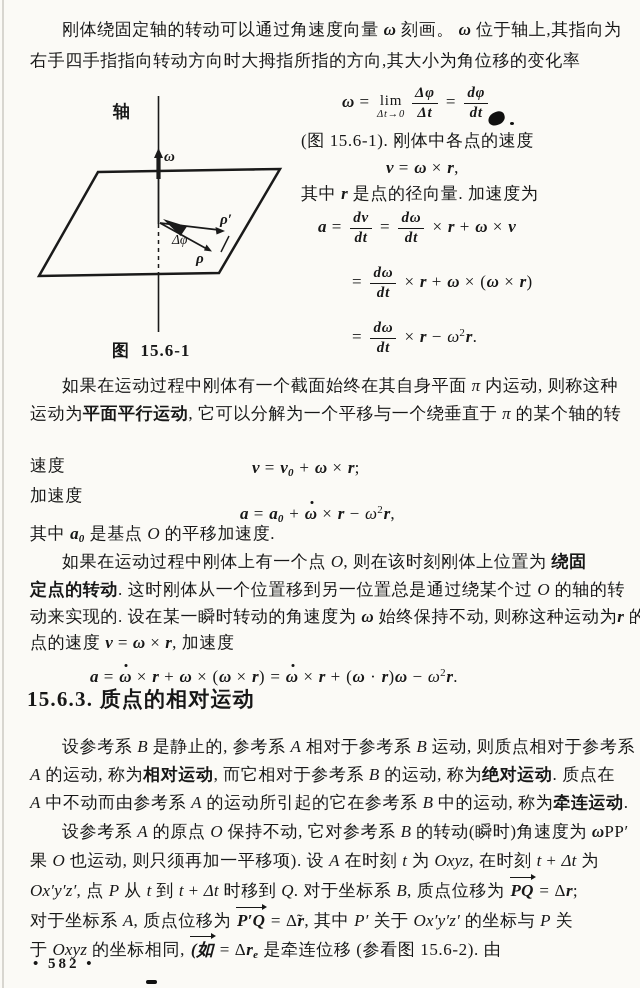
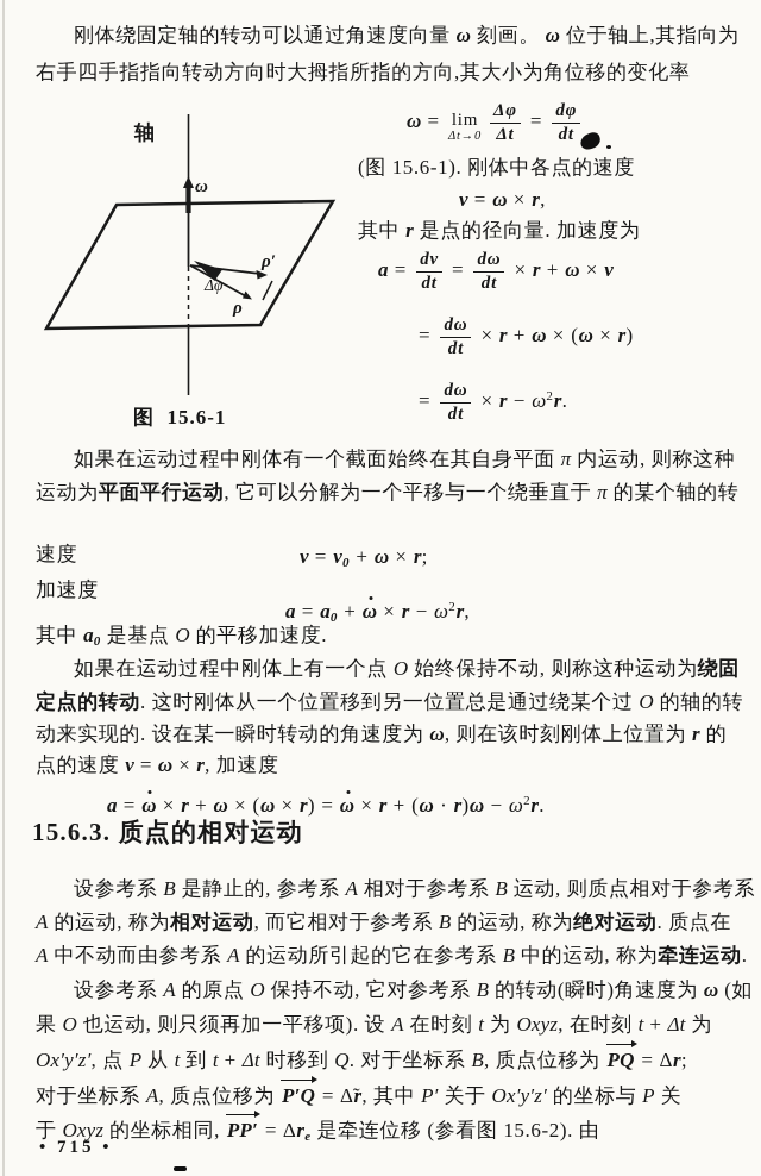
  刚体绕固定轴的转动可以通过角速度向量 ω 刻画。 ω 位于轴上,其指向为
  右手四手指指向转动方向时大拇指所指的方向,其大小为角位移的变化率
  ω =
  lim
  Δt→0
  Δφ
  Δt
  =
  dφ
  dt
  (图 15.6-1). 刚体中各点的速度
  v = ω × r,
  其中 r 是点的径向量. 加速度为
  a =
  dv
  dt
  =
  dω
  dt
  × r + ω × v
  =
  dω
  dt
  × r + ω × (ω × r)
  =
  dω
  dt
  × r − ω2r.
  轴
  ω
  Δφ
  ρ′
  ρ
  图 15.6-1
  如果在运动过程中刚体有一个截面始终在其自身平面 π 内运动, 则称这种
  运动为平面平行运动, 它可以分解为一个平移与一个绕垂直于 π 的某个轴的转
  速度
  v = v0 + ω × r;
  加速度
  a = a0 + ω × r − ω2r,
  其中 a0 是基点 O 的平移加速度.
- 如果在运动过程中刚体上有一个点 O, 则在该时刻刚体上位置为 绕固
+ 如果在运动过程中刚体上有一个点 O 始终保持不动, 则称这种运动为绕固
  定点的转动. 这时刚体从一个位置移到另一位置总是通过绕某个过 O 的轴的转
- 动来实现的. 设在某一瞬时转动的角速度为 ω 始终保持不动, 则称这种运动为r 的
+ 动来实现的. 设在某一瞬时转动的角速度为 ω, 则在该时刻刚体上位置为 r 的
  点的速度 v = ω × r, 加速度
  a = ω × r + ω × (ω × r) = ω × r + (ω · r)ω − ω2r.
  15.6.3. 质点的相对运动
  设参考系 B 是静止的, 参考系 A 相对于参考系 B 运动, 则质点相对于参考系
  A 的运动, 称为相对运动, 而它相对于参考系 B 的运动, 称为绝对运动. 质点在
  A 中不动而由参考系 A 的运动所引起的它在参考系 B 中的运动, 称为牵连运动.
- 设参考系 A 的原点 O 保持不动, 它对参考系 B 的转动(瞬时)角速度为 ωPP′
+ 设参考系 A 的原点 O 保持不动, 它对参考系 B 的转动(瞬时)角速度为 ω (如
  果 O 也运动, 则只须再加一平移项). 设 A 在时刻 t 为 Oxyz, 在时刻 t + Δt 为
  Ox′y′z′, 点 P 从 t 到 t + Δt 时移到 Q. 对于坐标系 B, 质点位移为 PQ = Δr;
  对于坐标系 A, 质点位移为 P′Q = Δ̃r, 其中 P′ 关于 Ox′y′z′ 的坐标与 P 关
- 于 Oxyz 的坐标相同, (如 = Δre 是牵连位移 (参看图 15.6-2). 由
+ 于 Oxyz 的坐标相同, PP′ = Δre 是牵连位移 (参看图 15.6-2). 由
- • 582 •
+ • 715 •
